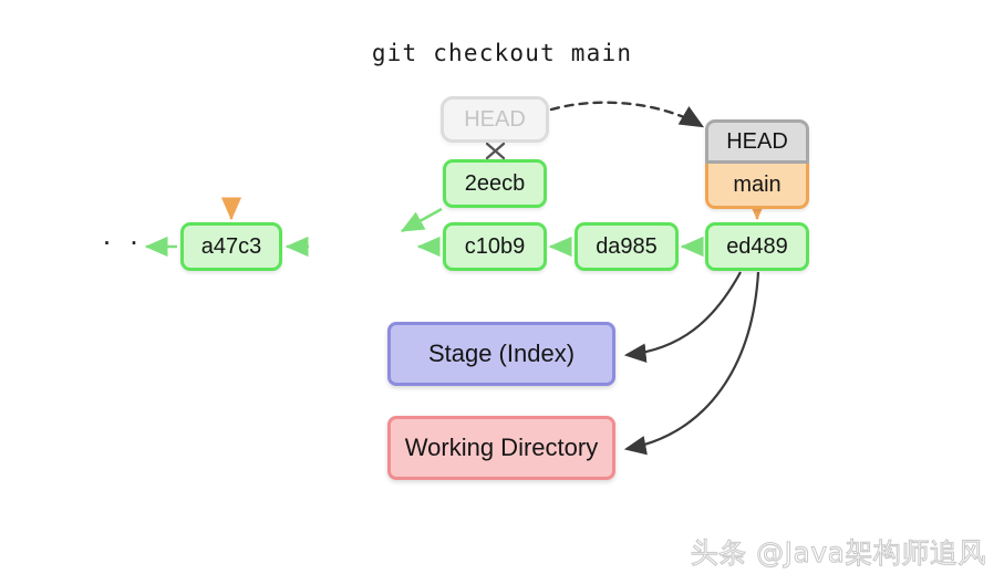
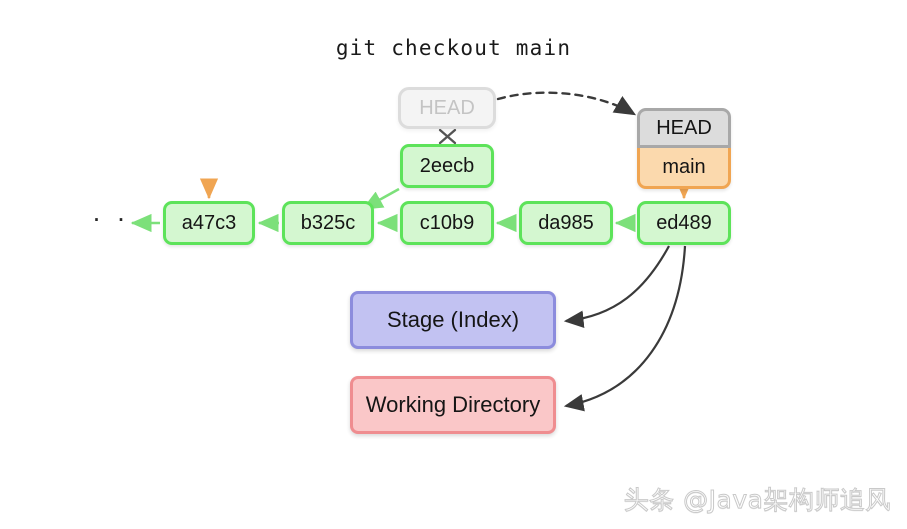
  git checkout main
  HEAD
  HEAD
  main
  2eecb
  a47c3
+ b325c
  c10b9
  da985
  ed489
  Stage (Index)
  Working Directory
  · · ·
  头条 @Java架构师追风
